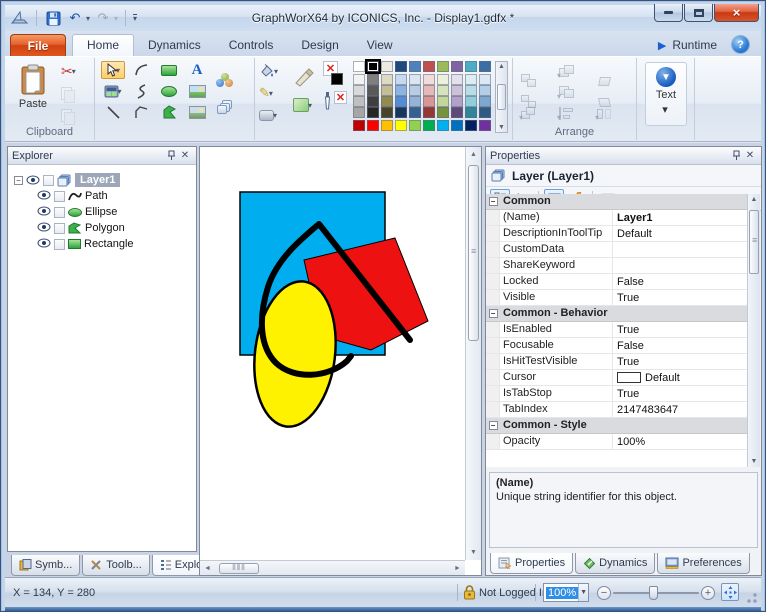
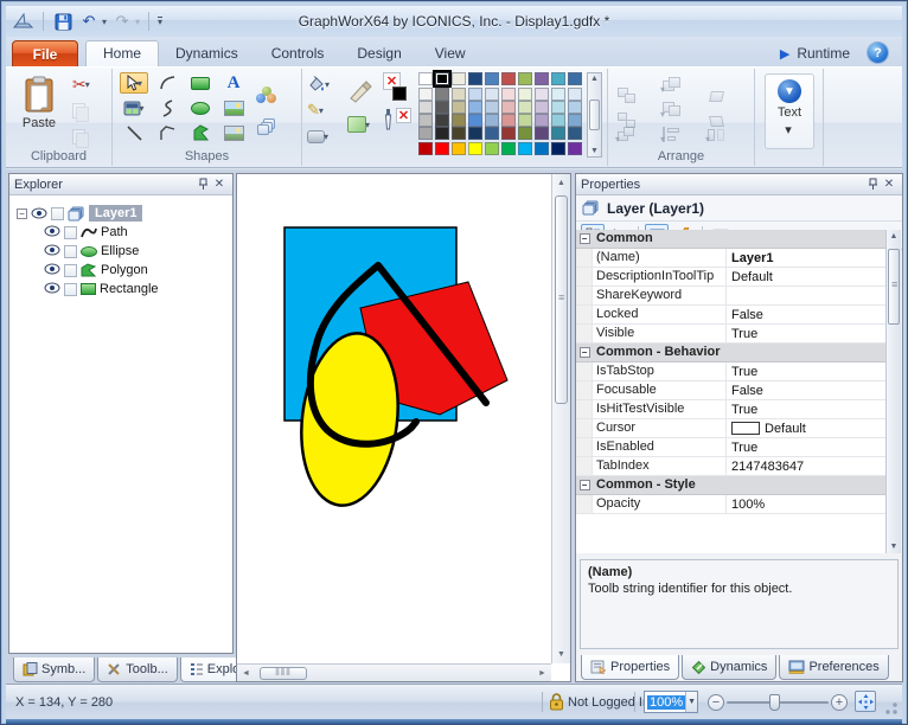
  ↶
  ▾
  ↷
  ▾
  ▾
  GraphWorX64 by ICONICS, Inc. - Display1.gdfx *
- ×
  File
  Home
  Dynamics
  Controls
  Design
  View
  ▶
  Runtime
  ?
  Paste
  ✂
  ▾
  Clipboard
  ▾
  ▾
  A
+ Shapes
  ▾
  ✎
  ▾
  ▾
  ▾
  ✕
  ✕
  ▾
  ▾
  ▾
  ▾
  ▾
  Arrange
  ▼
  Text
  ▾
  Explorer
  ✕
  −
  Layer1
  Path
  Ellipse
  Polygon
  Rectangle
  Symb...
  Toolb...
  ⦀⦀⦀
  Properties
  ✕
  Layer (Layer1)
  −
  Common
  (Name)
  Layer1
  DescriptionInToolTip
  Default
- CustomData
  ShareKeyword
  Locked
  False
  Visible
  True
  −
  Common - Behavior
- IsEnabled
+ IsTabStop
  True
  Focusable
  False
  IsHitTestVisible
  True
  Cursor
  Default
- IsTabStop
+ IsEnabled
  True
  TabIndex
  2147483647
  −
  Common - Style
  Opacity
  100%
  (Name)
- Unique string identifier for this object.
+ Toolb string identifier for this object.
  Properties
  Dynamics
  Preferences
  X = 134, Y = 280
  Not Logged I
  100%
  −
  +
